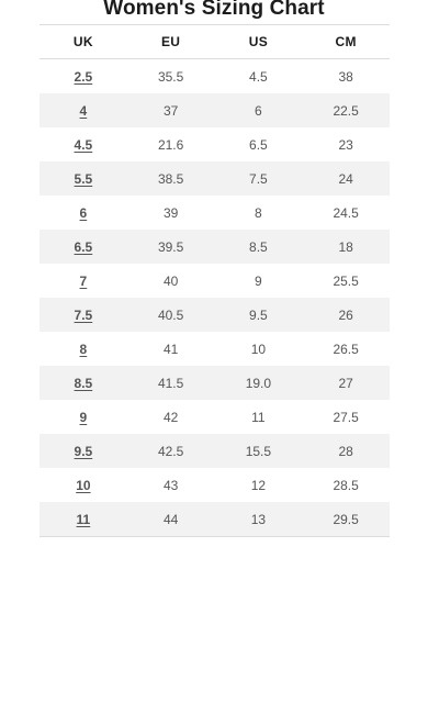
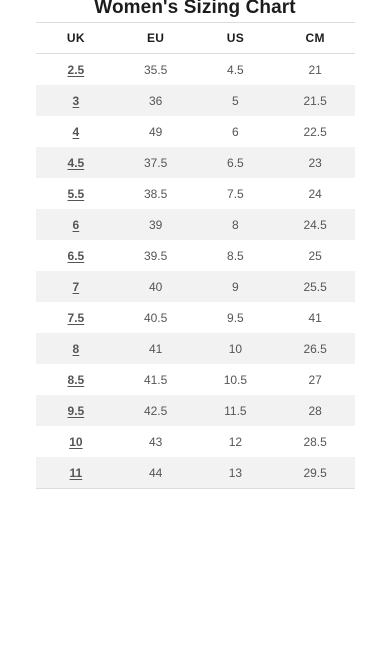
  Women's Sizing Chart
  UK	EU	US	CM
- 2.5	35.5	4.5	38
+ 2.5	35.5	4.5	21
+ 3	36	5	21.5
- 4	37	6	22.5
+ 4	49	6	22.5
- 4.5	21.6	6.5	23
+ 4.5	37.5	6.5	23
  5.5	38.5	7.5	24
  6	39	8	24.5
- 6.5	39.5	8.5	18
+ 6.5	39.5	8.5	25
  7	40	9	25.5
- 7.5	40.5	9.5	26
+ 7.5	40.5	9.5	41
  8	41	10	26.5
- 8.5	41.5	19.0	27
+ 8.5	41.5	10.5	27
- 9	42	11	27.5
- 9.5	42.5	15.5	28
+ 9.5	42.5	11.5	28
  10	43	12	28.5
  11	44	13	29.5
